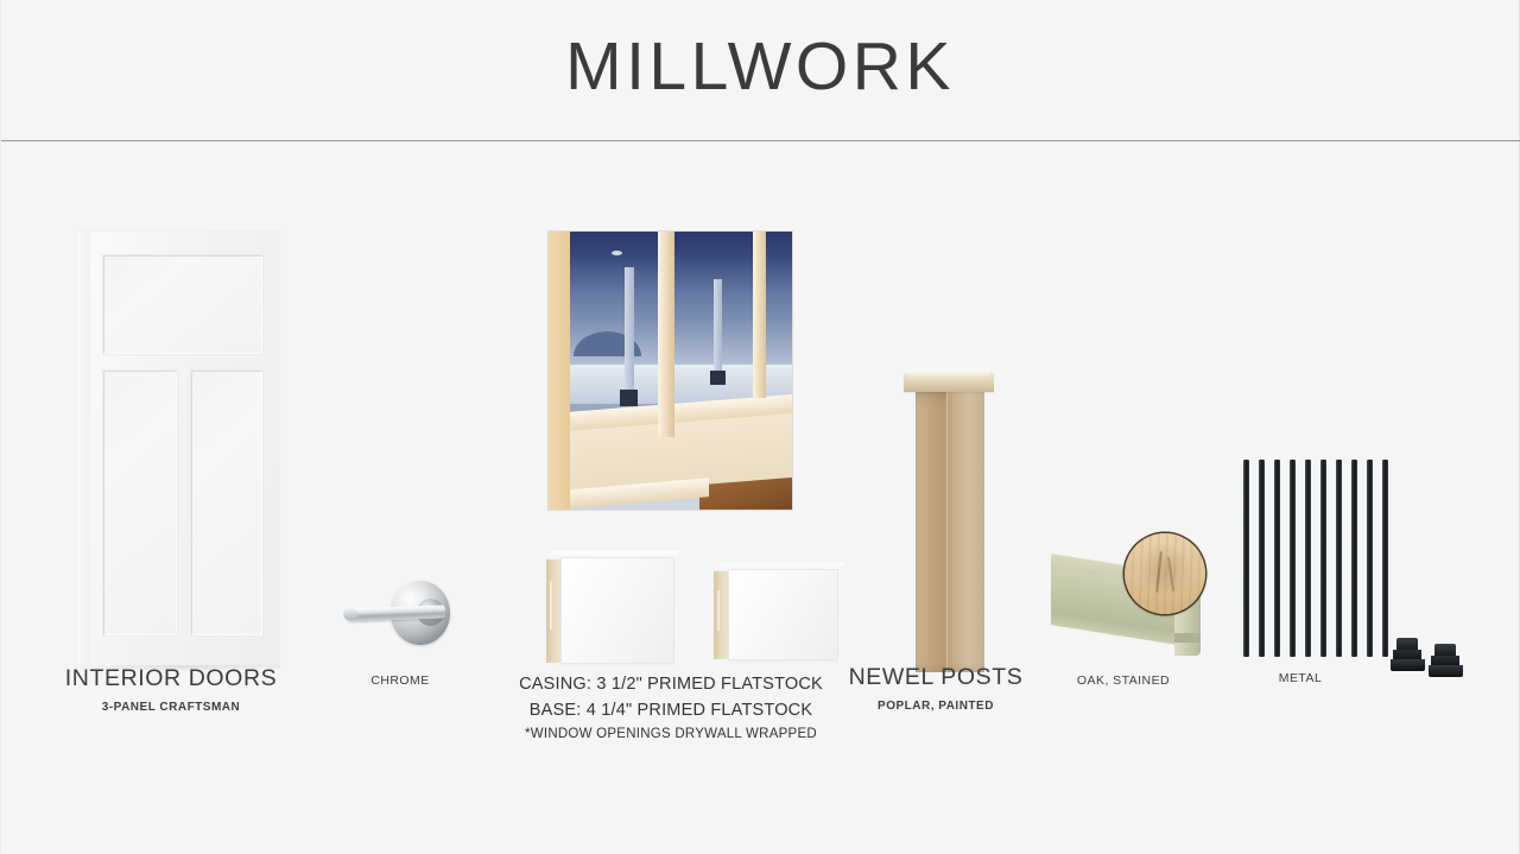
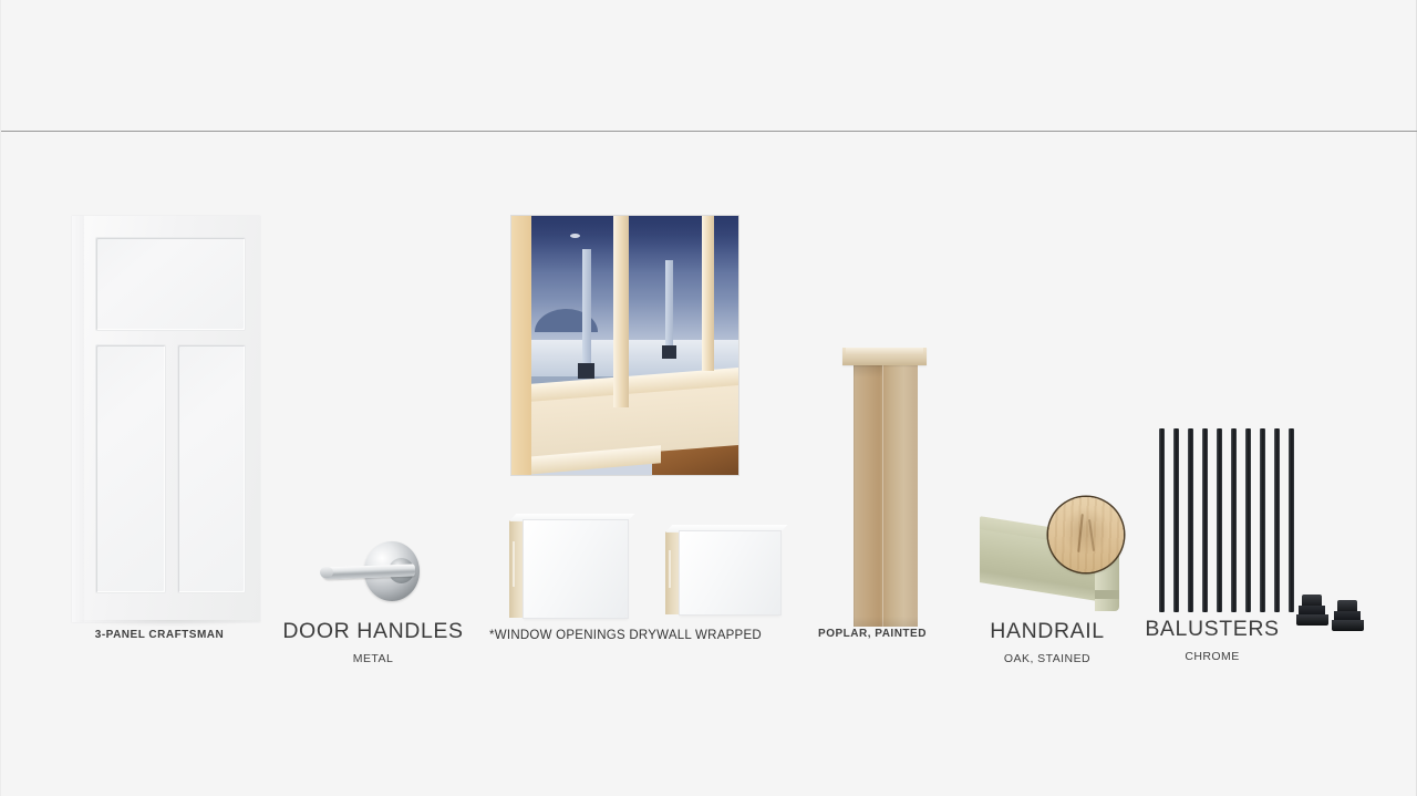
- MILLWORK
- INTERIOR DOORS
  3-PANEL CRAFTSMAN
+ DOOR HANDLES
- CHROME
+ METAL
- CASING: 3 1/2" PRIMED FLATSTOCK
- BASE: 4 1/4" PRIMED FLATSTOCK
  *WINDOW OPENINGS DRYWALL WRAPPED
- NEWEL POSTS
  POPLAR, PAINTED
+ HANDRAIL
  OAK, STAINED
+ BALUSTERS
- METAL
+ CHROME
